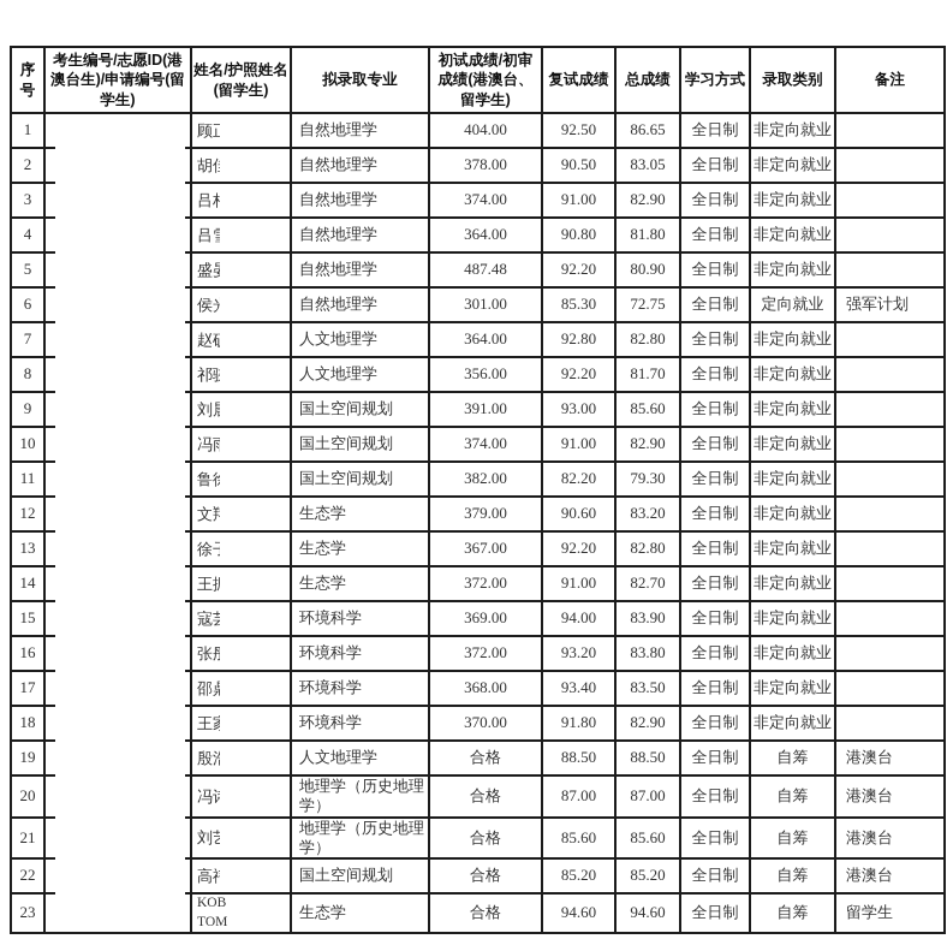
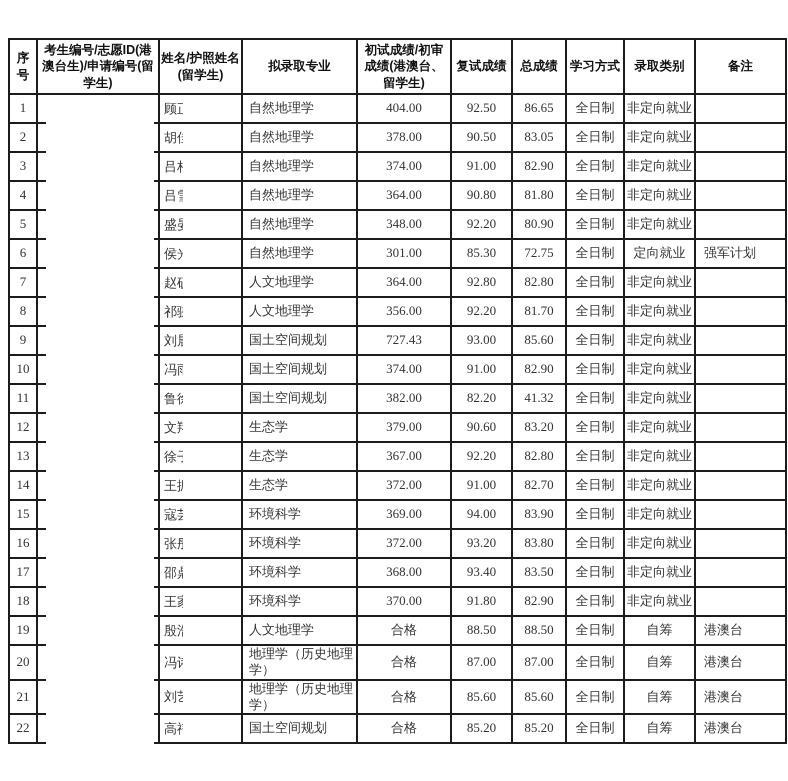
  序号	考生编号/志愿ID(港澳台生)/申请编号(留学生)	姓名/护照姓名(留学生)	拟录取专业	初试成绩/初审成绩(港澳台、留学生)	复试成绩	总成绩	学习方式	录取类别	备注
  1		顾	自然地理学	404.00	92.50	86.65	全日制	非定向就业
  2		胡	自然地理学	378.00	90.50	83.05	全日制	非定向就业
  3		吕	自然地理学	374.00	91.00	82.90	全日制	非定向就业
  4		吕	自然地理学	364.00	90.80	81.80	全日制	非定向就业
- 5		盛	自然地理学	487.48	92.20	80.90	全日制	非定向就业
+ 5		盛	自然地理学	348.00	92.20	80.90	全日制	非定向就业
  6		侯	自然地理学	301.00	85.30	72.75	全日制	定向就业	强军计划
  7		赵	人文地理学	364.00	92.80	82.80	全日制	非定向就业
  8		祁	人文地理学	356.00	92.20	81.70	全日制	非定向就业
- 9		刘	国土空间规划	391.00	93.00	85.60	全日制	非定向就业
+ 9		刘	国土空间规划	727.43	93.00	85.60	全日制	非定向就业
  10		冯	国土空间规划	374.00	91.00	82.90	全日制	非定向就业
- 11		鲁	国土空间规划	382.00	82.20	79.30	全日制	非定向就业
+ 11		鲁	国土空间规划	382.00	82.20	41.32	全日制	非定向就业
  12		文	生态学	379.00	90.60	83.20	全日制	非定向就业
  13		徐	生态学	367.00	92.20	82.80	全日制	非定向就业
  14		王	生态学	372.00	91.00	82.70	全日制	非定向就业
  15		寇	环境科学	369.00	94.00	83.90	全日制	非定向就业
  16		张	环境科学	372.00	93.20	83.80	全日制	非定向就业
  17		邵	环境科学	368.00	93.40	83.50	全日制	非定向就业
  18		王	环境科学	370.00	91.80	82.90	全日制	非定向就业
  19		殷	人文地理学	合格	88.50	88.50	全日制	自筹	港澳台
  20		冯	地理学（历史地理学）	合格	87.00	87.00	全日制	自筹	港澳台
  21		刘	地理学（历史地理学）	合格	85.60	85.60	全日制	自筹	港澳台
  22		高	国土空间规划	合格	85.20	85.20	全日制	自筹	港澳台
- 23		KOB TOM	生态学	合格	94.60	94.60	全日制	自筹	留学生
